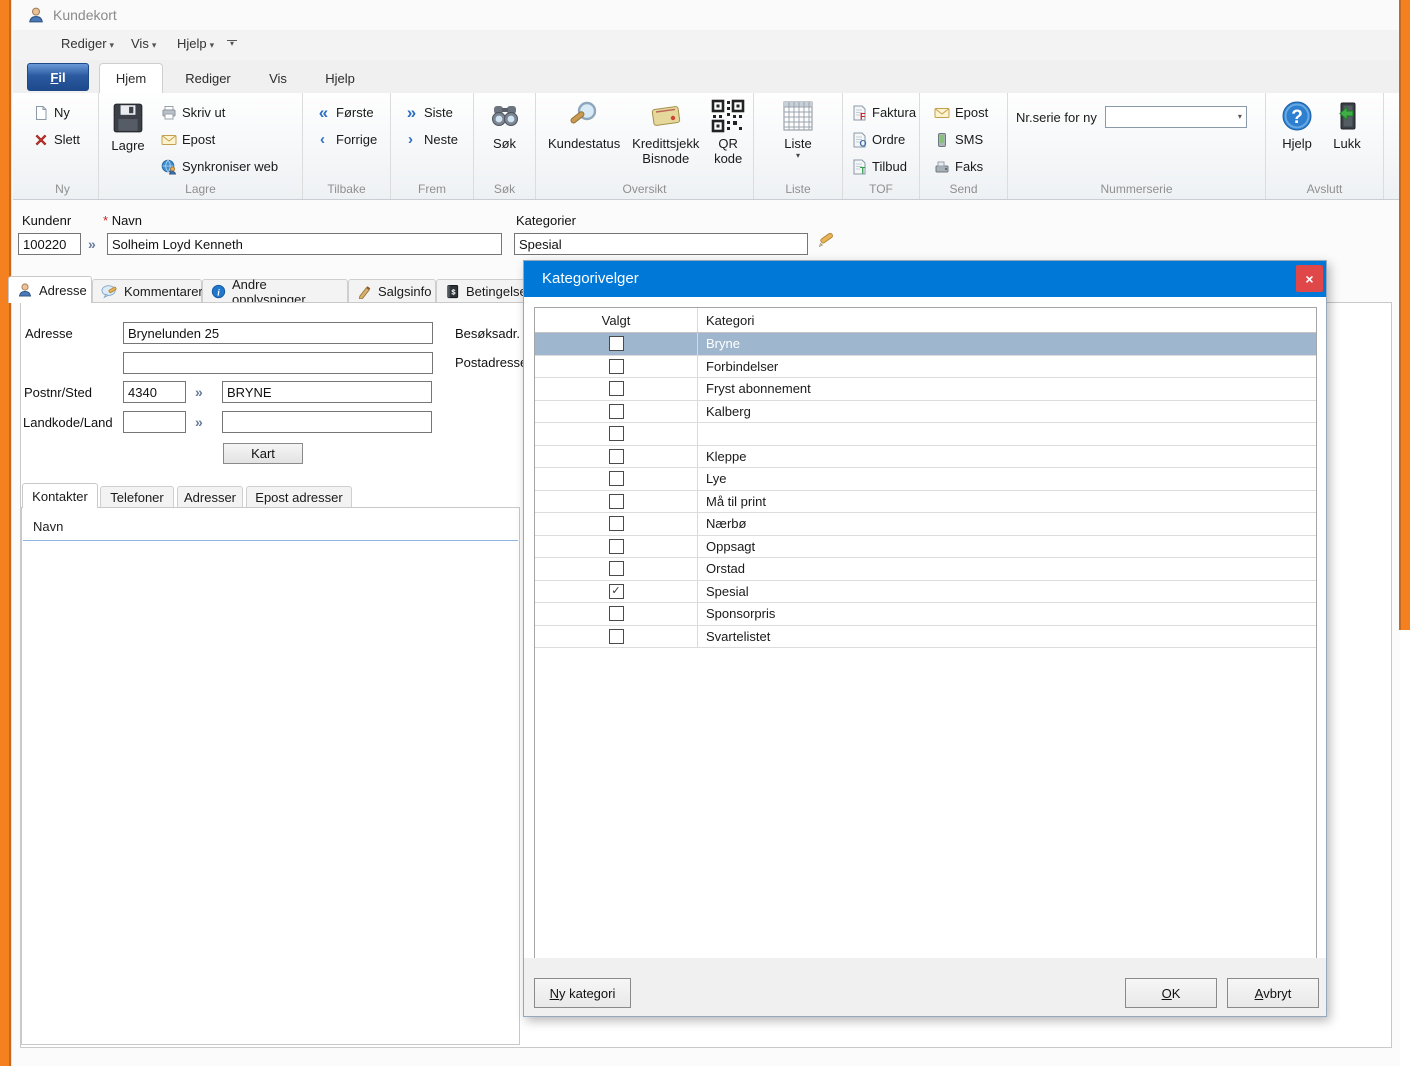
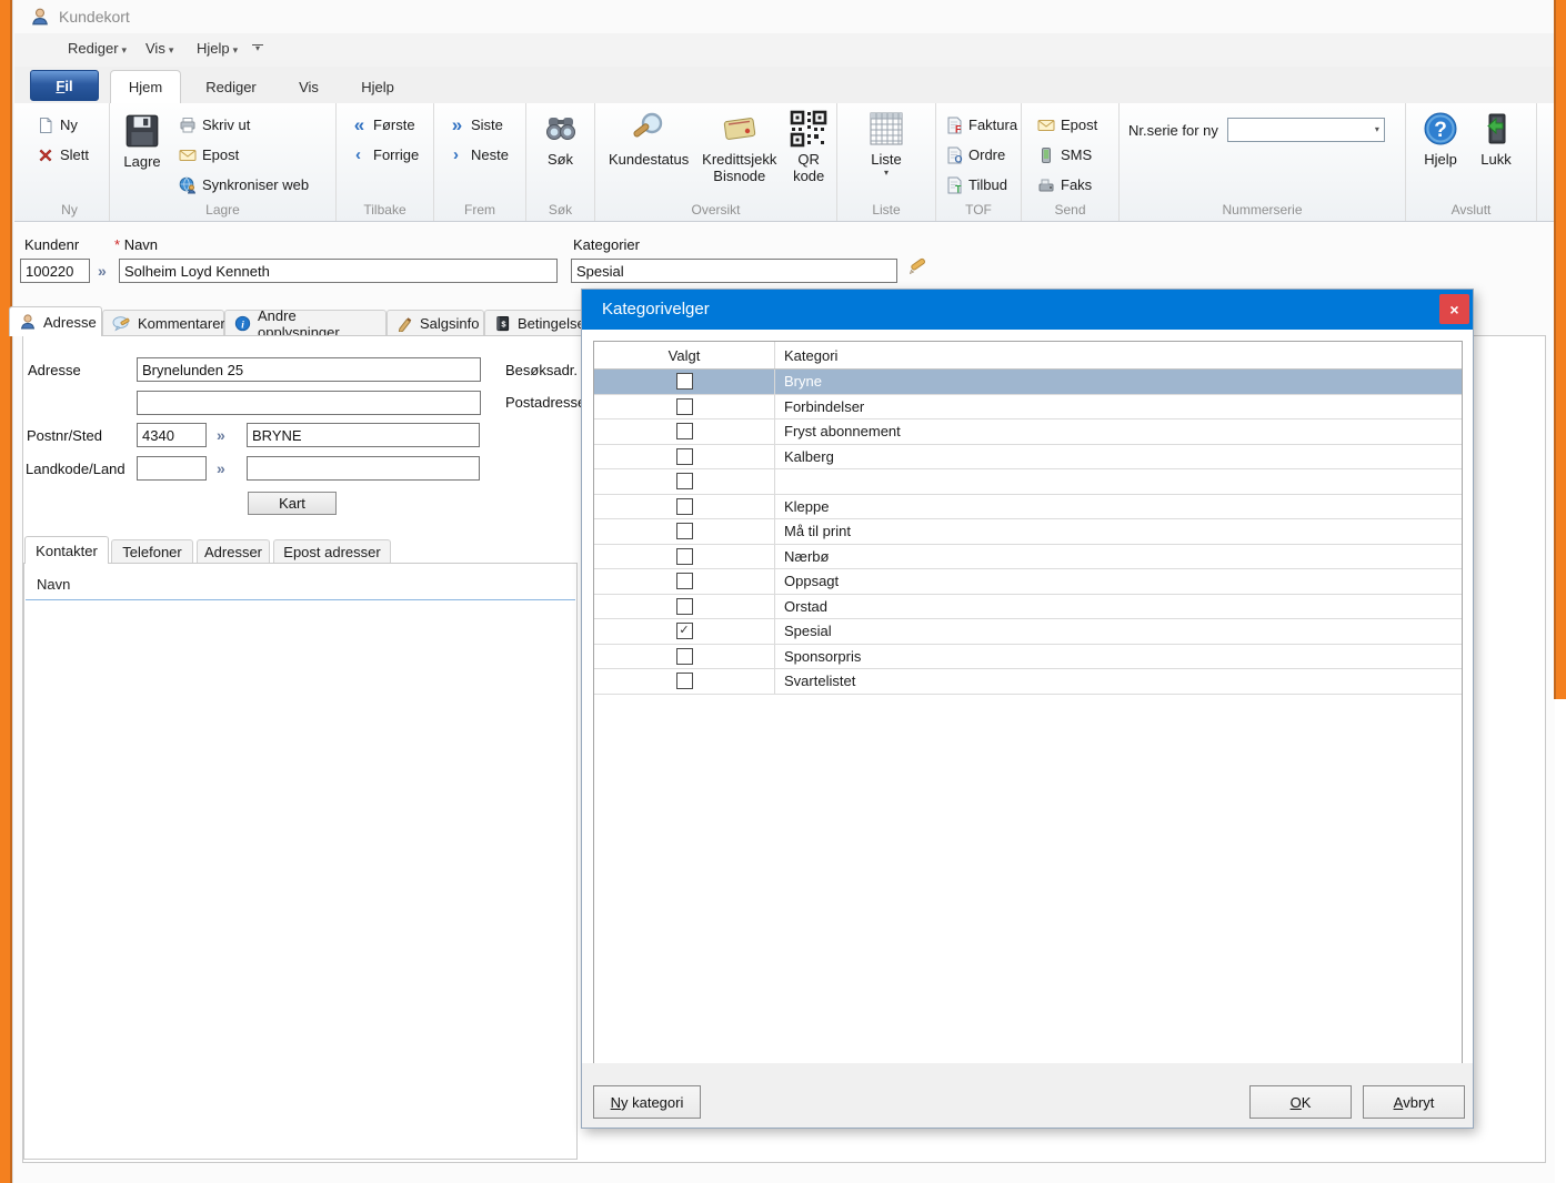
  Kundekort
  Rediger ▾
  Vis ▾
  Hjelp ▾
  ▾
  F
  il
  Hjem
  Rediger
  Vis
  Hjelp
  Ny
  Slett
  Ny
  Lagre
  Skriv ut
  Epost
  Synkroniser web
  Lagre
  «
  Første
  ‹
  Forrige
  Tilbake
  »
  Siste
  ›
  Neste
  Frem
  Søk
  Søk
  Kundestatus
  Kredittsjekk
  Bisnode
  QR
  kode
  Oversikt
  Liste
  ▾
  Liste
  F
  Faktura
  O
  Ordre
  T
  Tilbud
  TOF
  Epost
  SMS
  Faks
  Send
  Nr.serie for ny
  ▾
  Nummerserie
  ?
  Hjelp
  Lukk
  Avslutt
  Kundenr
  100220
  »
  * Navn
  Solheim Loyd Kenneth
  Kategorier
  Spesial
  Adresse
  Kommentarer
  i
  Andre opplysninger
  Salgsinfo
  $
  Betingels
  Adresse
  Brynelunden 25
  Postnr/Sted
  4340
  »
  BRYNE
  Landkode/Land
  »
  Kart
  Besøksadr.
  Postadress
  Kontakter
  Telefoner
  Adresser
  Epost adresser
  Navn
  Kategorivelger
  ×
  Valgt
  Kategori
  Bryne
  Forbindelser
  Fryst abonnement
  Kalberg
  Kleppe
- Lye
  Må til print
  Nærbø
  Oppsagt
  Orstad
  ✓
  Spesial
  Sponsorpris
  Svartelistet
  N
  y kategori
  O
  K
  A
  vbryt
